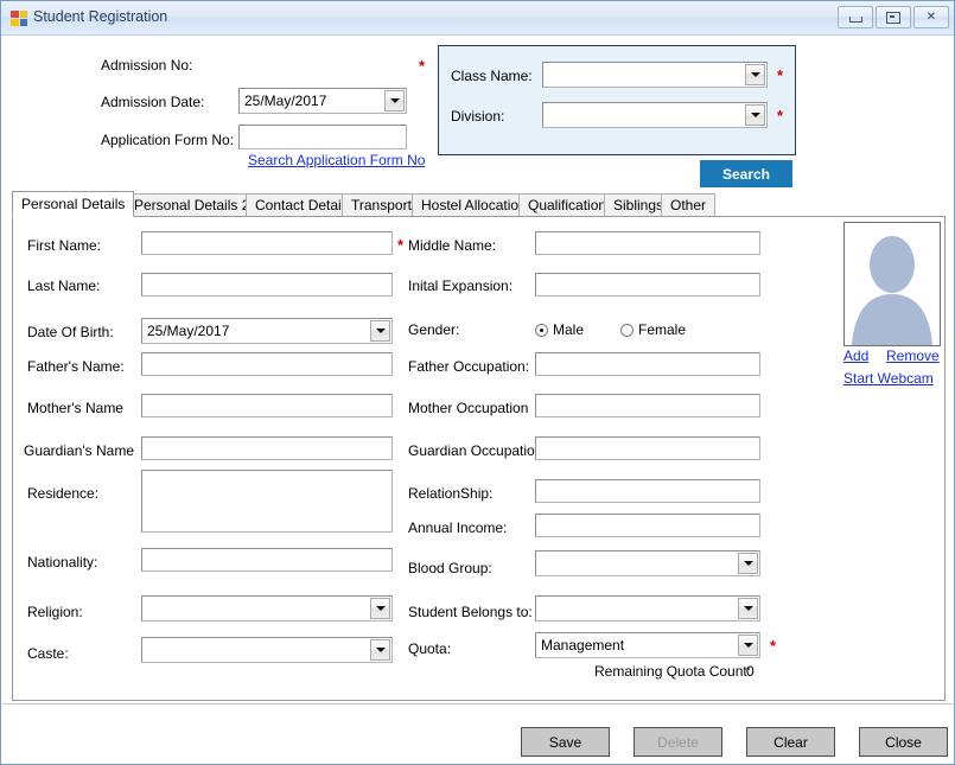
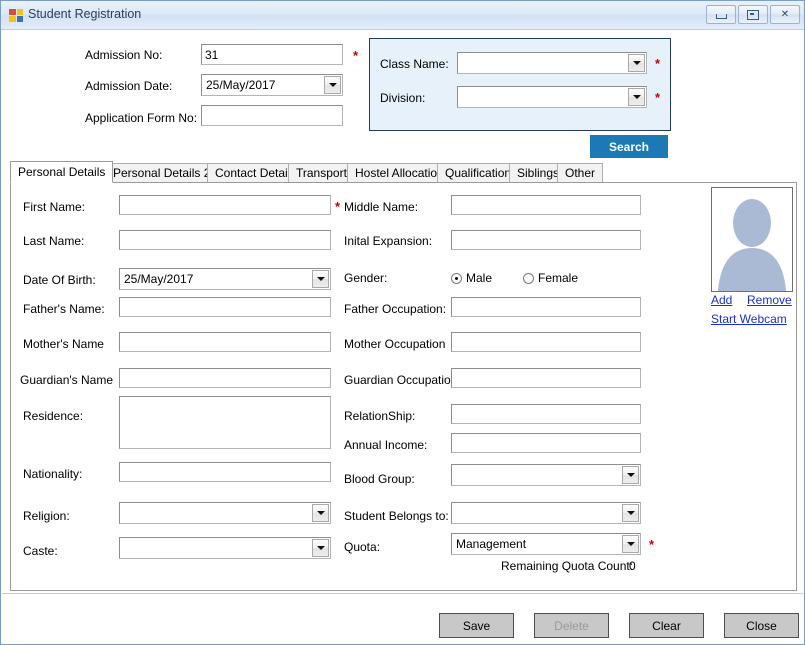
  Student Registration
  ✕
  Admission No:
+ 31
  *
  Admission Date:
  25/May/2017
  Application Form No:
- Search Application Form No
  Class Name:
  *
  Division:
  *
  Search
  Personal Details
  Personal Details
  Contact Detai
  Transport
  Hostel Allocatio
  Qualification
  Sibling
  Other
  First Name:
  *
  Last Name:
  Date Of Birth:
  25/May/2017
  Father's Name:
  Mother's Name
  Guardian's Name
  Residence:
  Nationality:
  Religion:
  Caste:
  Middle Name:
  Inital Expansion:
  Gender:
  Male
  Female
  Father Occupation:
  Mother Occupation
  Guardian Occupatio
  RelationShip:
  Annual Income:
  Blood Group:
  Student Belongs to:
  Quota:
  Management
  *
  Remaining Quota Count:
  0
  Add
  Remove
  Start Webcam
  Save
  Delete
  Clear
  Close
